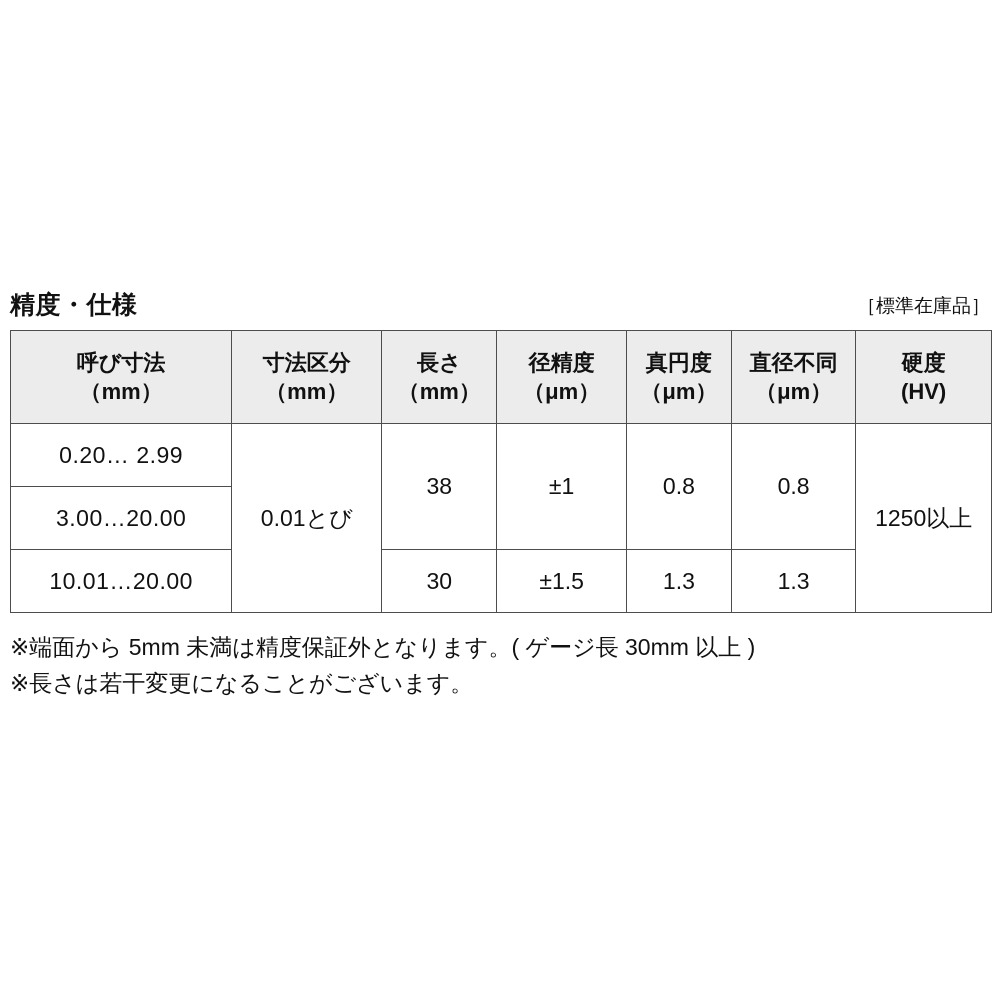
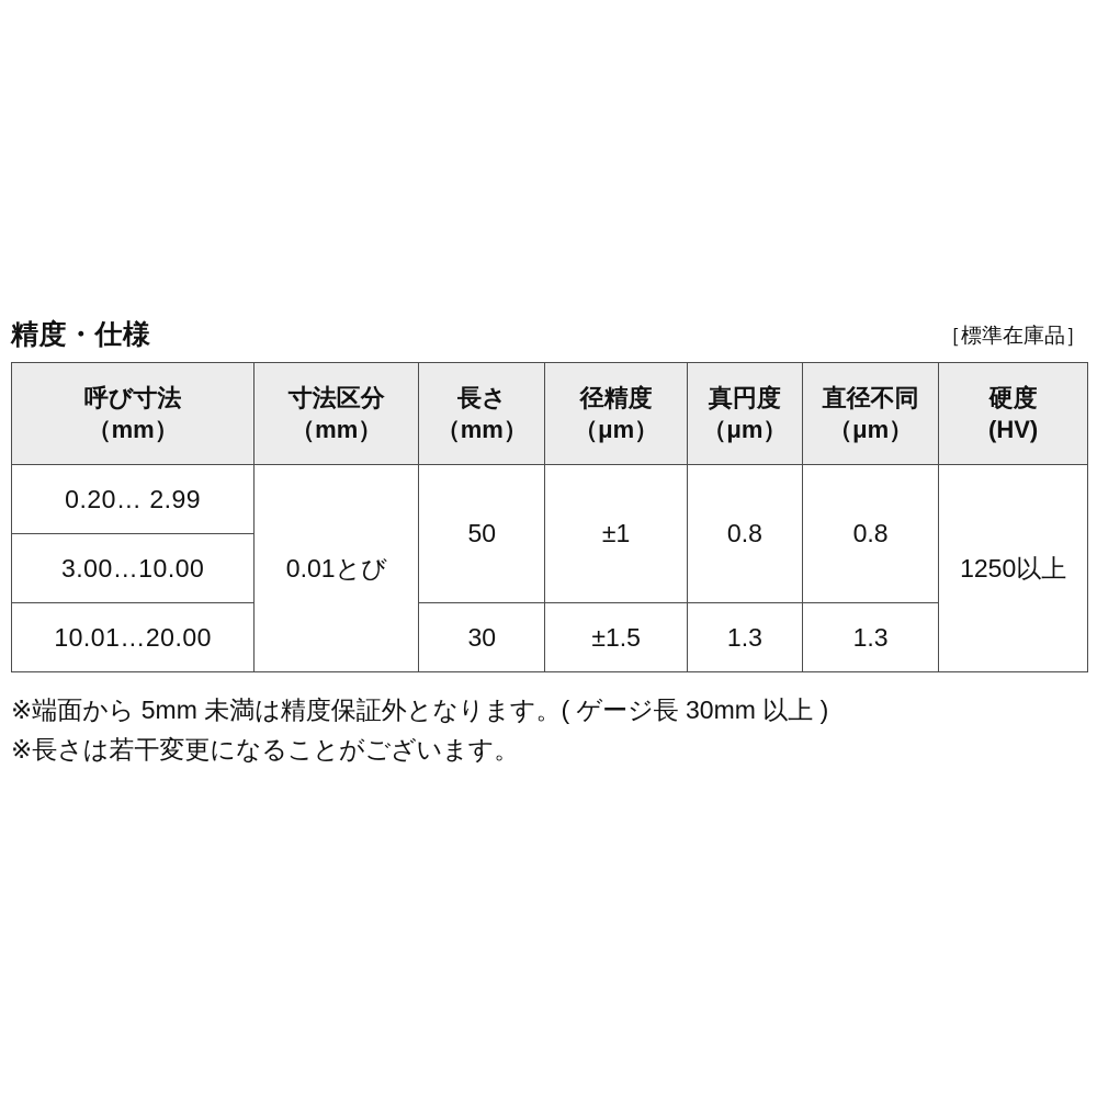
  精度・仕様
  ［標準在庫品］
  呼び寸法 （mm）	寸法区分 （mm）	長さ （mm）	径精度 （μm）	真円度 （μm）	直径不同 （μm）	硬度 (HV)
- 0.20… 2.99	0.01とび	38	±1	0.8	0.8	1250以上
+ 0.20… 2.99	0.01とび	50	±1	0.8	0.8	1250以上
- 3.00…20.00
+ 3.00…10.00
  10.01…20.00	30	±1.5	1.3	1.3
  ※端面から 5mm 未満は精度保証外となります。( ゲージ長 30mm 以上 )
  ※長さは若干変更になることがございます。
